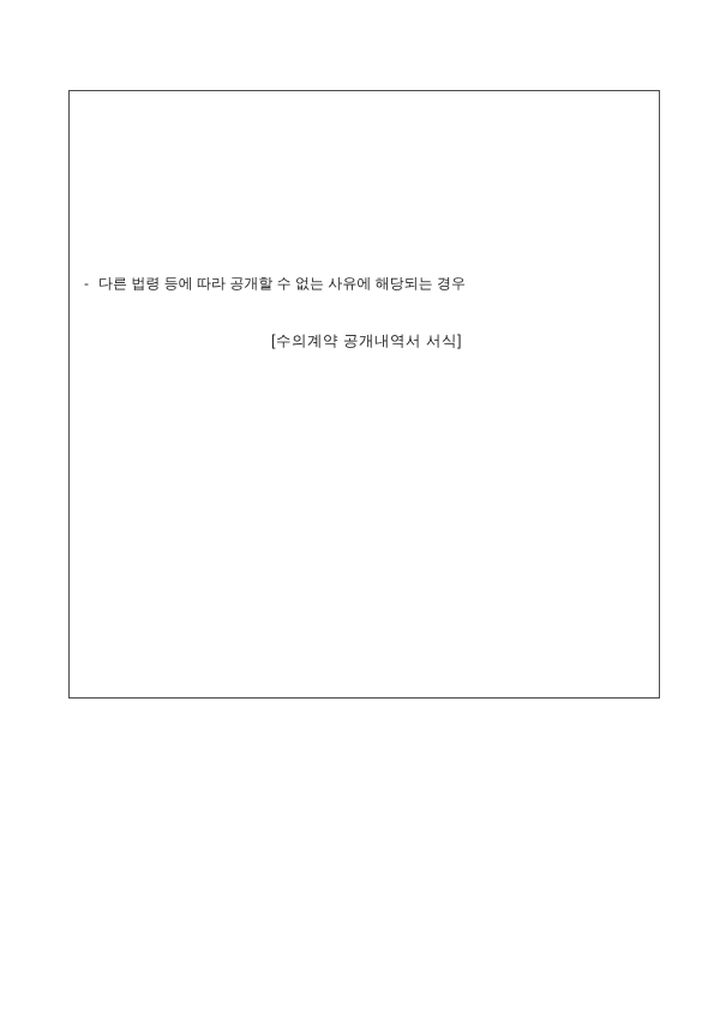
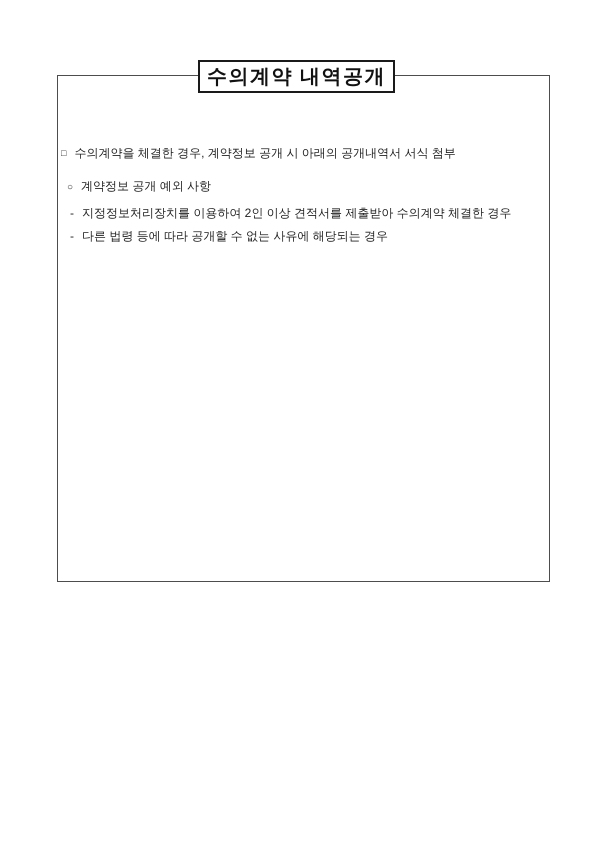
+ 수의계약 내역공개
+ □ 수의계약을 체결한 경우, 계약정보 공개 시 아래의 공개내역서 서식 첨부
+ ○ 계약정보 공개 예외 사항
+ - 지정정보처리장치를 이용하여 2인 이상 견적서를 제출받아 수의계약 체결한 경우
  - 다른 법령 등에 따라 공개할 수 없는 사유에 해당되는 경우
- [수의계약 공개내역서 서식]
